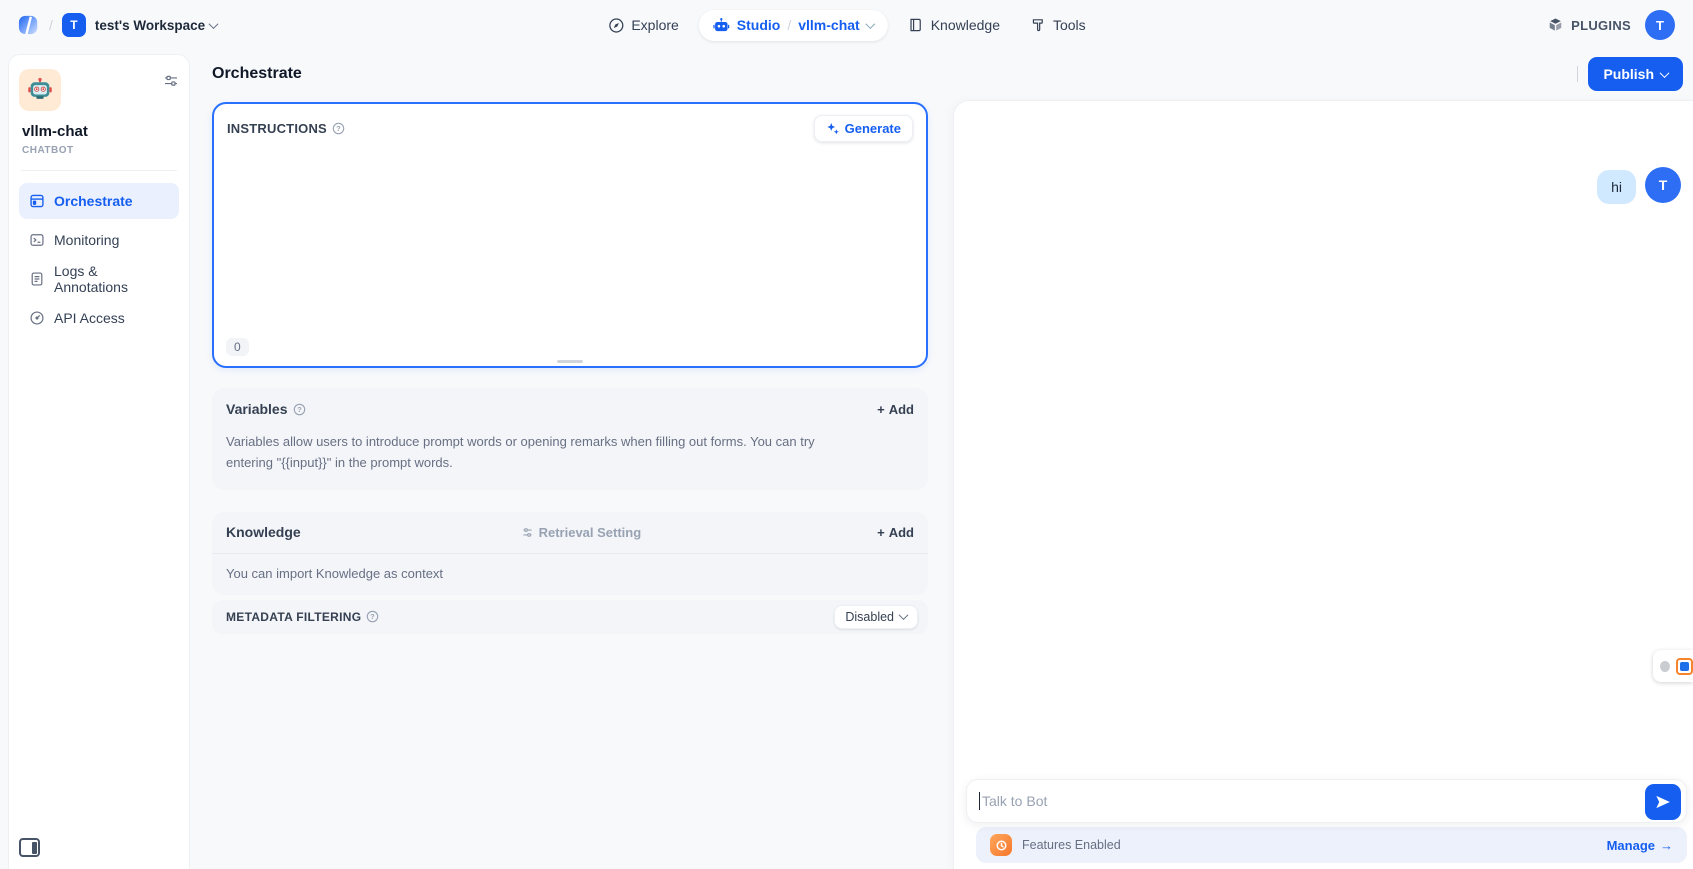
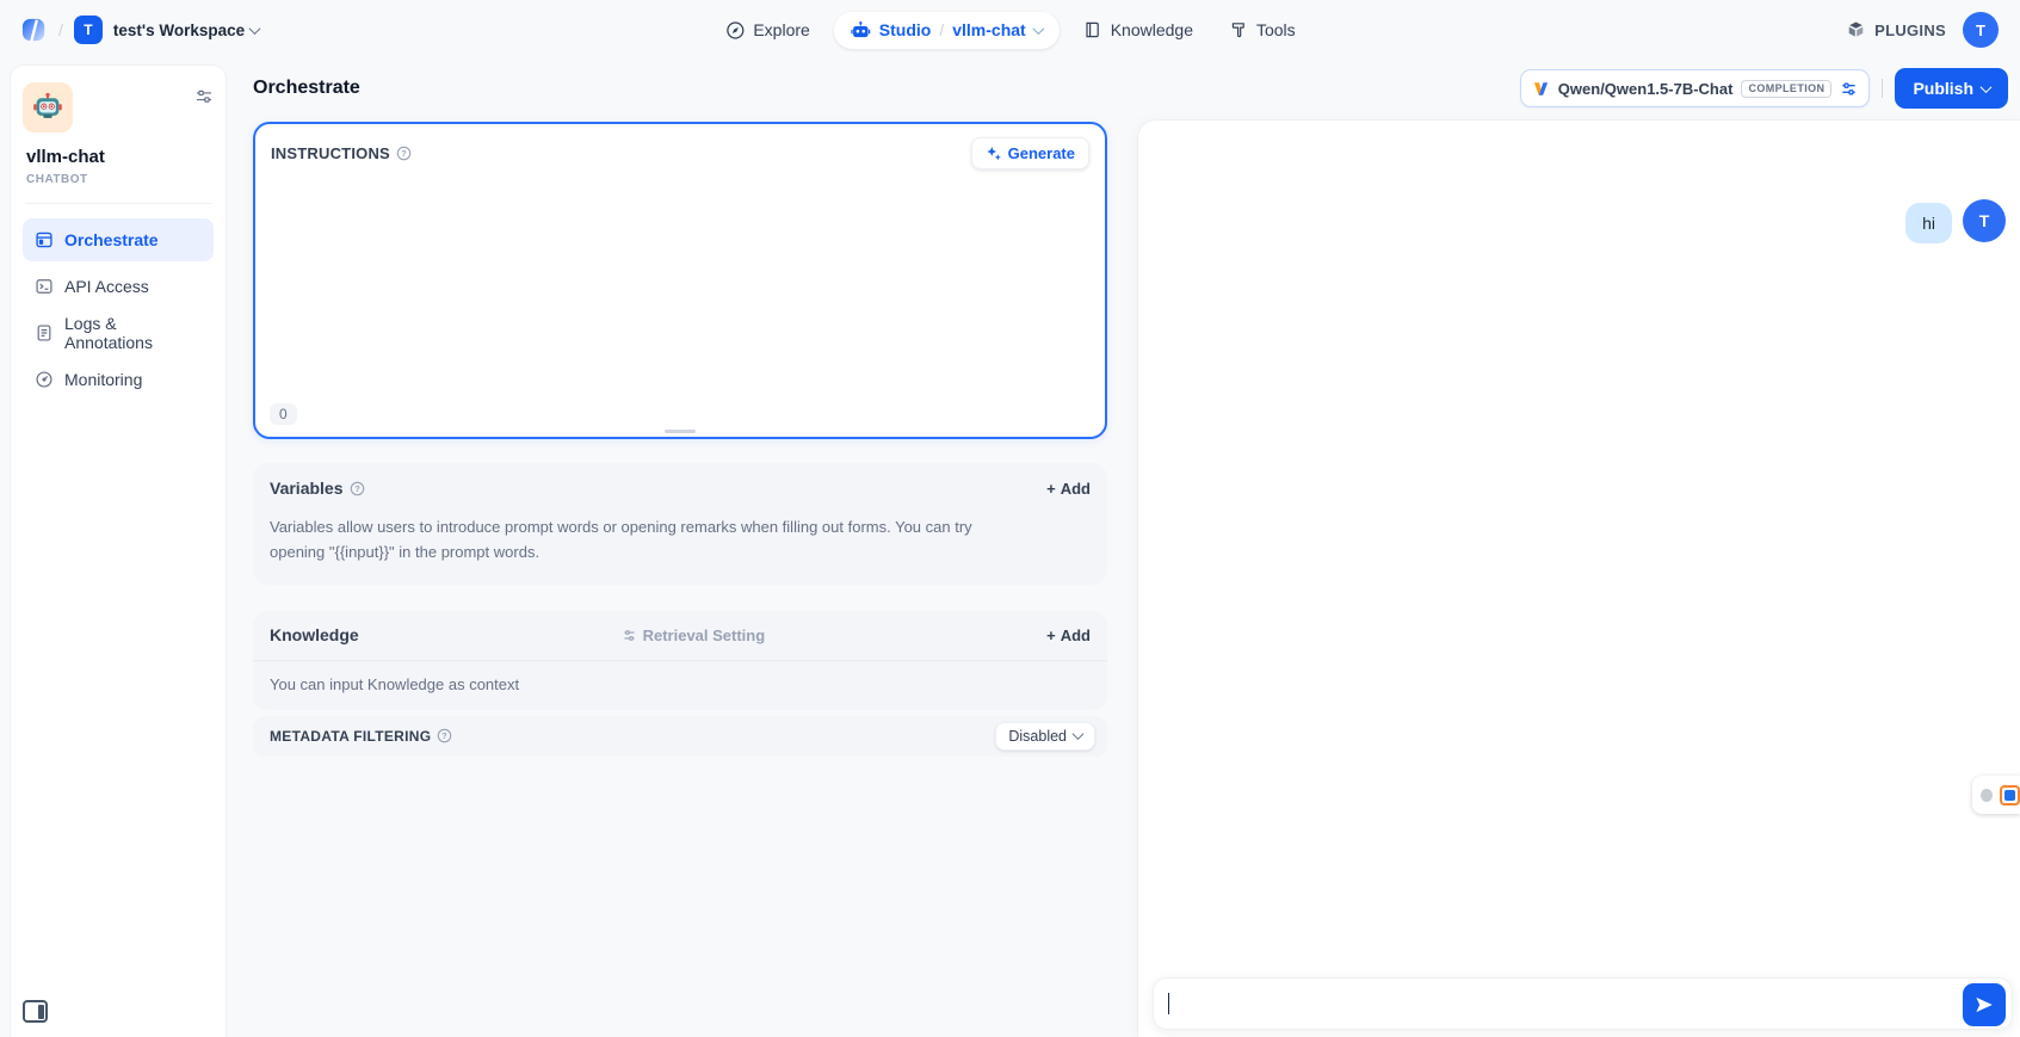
  /
  T
  test's Workspace
  Explore
  Studio
  /
  vllm-chat
  Knowledge
  Tools
  PLUGINS
  T
  vllm-chat
  CHATBOT
  Orchestrate
- Monitoring
+ API Access
  Logs & Annotations
- API Access
+ Monitoring
  Orchestrate
+ Qwen/Qwen1.5-7B-Chat
+ COMPLETION
  Publish
  INSTRUCTIONS
  ?
  Generate
  0
  Variables
  ?
  +
  Add
- Variables allow users to introduce prompt words or opening remarks when filling out forms. You can try entering "{{input}}" in the prompt words.
+ Variables allow users to introduce prompt words or opening remarks when filling out forms. You can try opening "{{input}}" in the prompt words.
  Knowledge
  Retrieval Setting
  +
  Add
- You can import Knowledge as context
+ You can input Knowledge as context
  METADATA FILTERING
  ?
  Disabled
  hi
  T
- Talk to Bot
- Features Enabled
- Manage
- →
